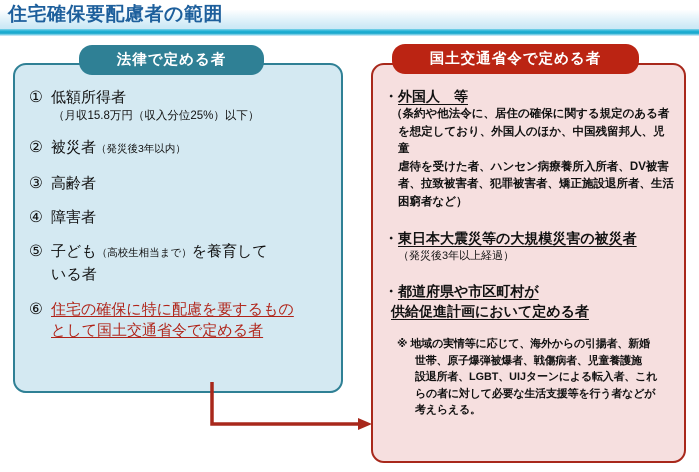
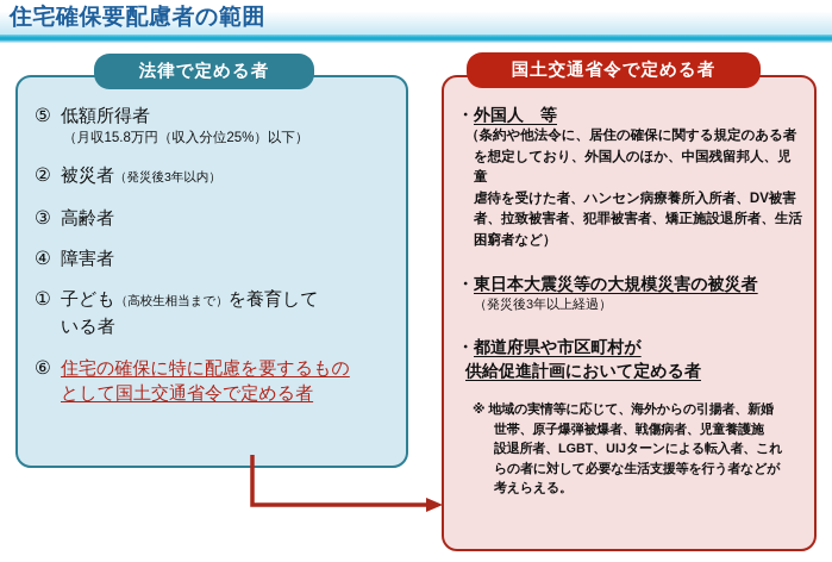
  住宅確保要配慮者の範囲
- ① 低額所得者
+ ⑤ 低額所得者
  （月収15.8万円（収入分位25%）以下）
  ② 被災者（発災後3年以内）
  ③ 高齢者
  ④ 障害者
- ⑤ 子ども（高校生相当まで）を養育して
+ ① 子ども（高校生相当まで）を養育して
  いる者
  ⑥ 住宅の確保に特に配慮を要するもの
  として国土交通省令で定める者
  法律で定める者
  ・外国人 等
  （条約や他法令に、居住の確保に関する規定のある者
  を想定しており、外国人のほか、中国残留邦人、児童
  虐待を受けた者、ハンセン病療養所入所者、DV被害
  者、拉致被害者、犯罪被害者、矯正施設退所者、生活
  困窮者など）
  ・東日本大震災等の大規模災害の被災者
  （発災後3年以上経過）
  ・都道府県や市区町村が
  供給促進計画において定める者
  ※ 地域の実情等に応じて、海外からの引揚者、新婚
  世帯、原子爆弾被爆者、戦傷病者、児童養護施
  設退所者、LGBT、UIJターンによる転入者、これ
  らの者に対して必要な生活支援等を行う者などが
  考えらえる。
  国土交通省令で定める者
